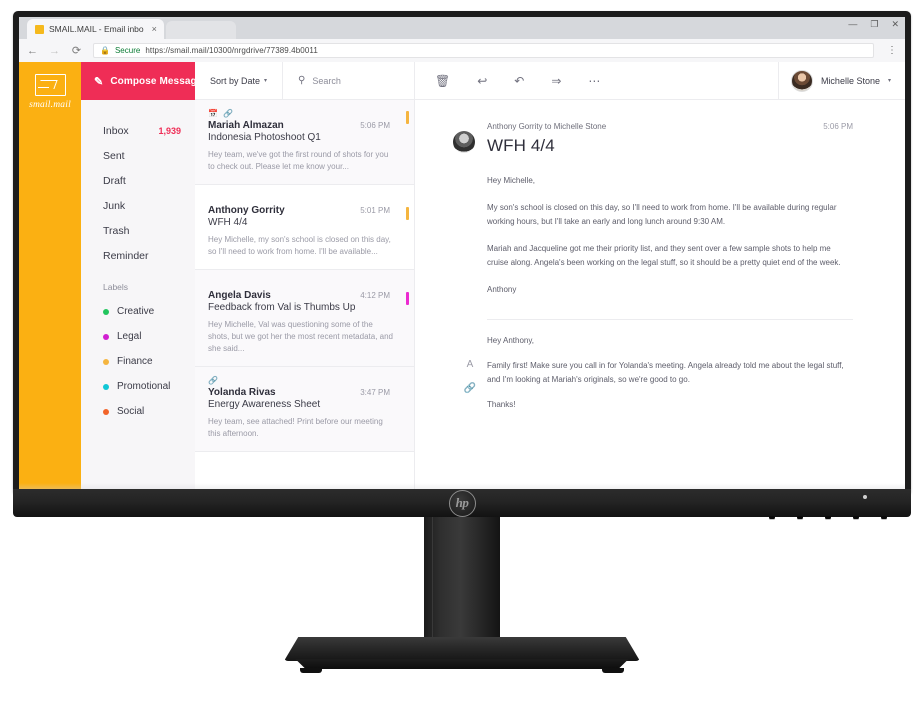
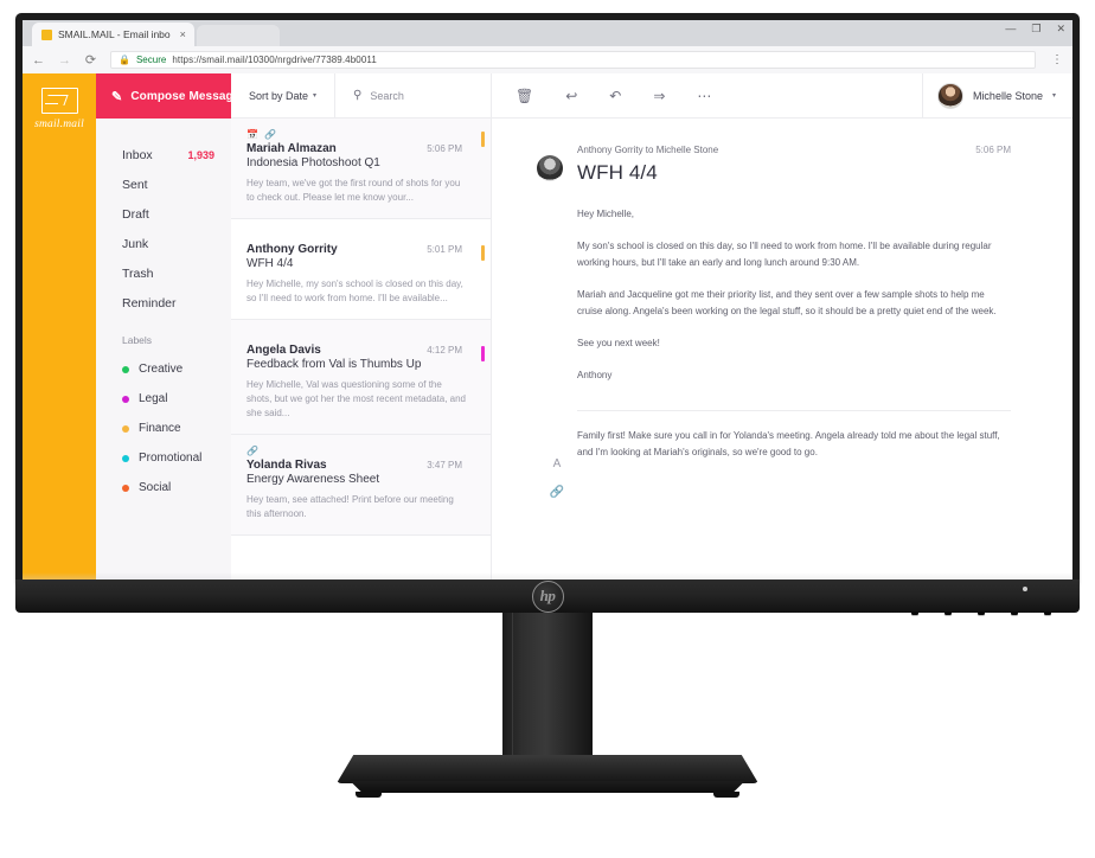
  SMAIL.MAIL - Email inbo
  ×
  —
  ❐
  ✕
  ←
  →
  ⟳
  🔒
  Secure
  https://smail.mail/10300/nrgdrive/77389.4b0011
  ⋮
  smail.mail
  ✎
  Compose Messag
  Inbox
  1,939
  Sent
  Draft
  Junk
  Trash
  Reminder
  Labels
  Creative
  Legal
  Finance
  Promotional
  Social
  Sort by Date
  ⚲
  Search
  📅
  🔗
  Mariah Almazan
  5:06 PM
  Indonesia Photoshoot Q1
  Hey team, we've got the first round of shots for you to check out. Please let me know your...
  Anthony Gorrity
  5:01 PM
  WFH 4/4
  Hey Michelle, my son's school is closed on this day, so I'll need to work from home. I'll be available...
  Angela Davis
  4:12 PM
  Feedback from Val is Thumbs Up
  Hey Michelle, Val was questioning some of the shots, but we got her the most recent metadata, and she said...
  🔗
  Yolanda Rivas
  3:47 PM
  Energy Awareness Sheet
  Hey team, see attached! Print before our meeting this afternoon.
  🗑
  ↩
  ↶
  ⇒
  ⋯
  Michelle Stone
  Anthony Gorrity to Michelle Stone
  5:06 PM
  WFH 4/4
  Hey Michelle,
  My son's school is closed on this day, so I'll need to work from home. I'll be available during regular working hours, but I'll take an early and long lunch around 9:30 AM.
  Mariah and Jacqueline got me their priority list, and they sent over a few sample shots to help me cruise along. Angela's been working on the legal stuff, so it should be a pretty quiet end of the week.
+ See you next week!
  Anthony
  A
  🔗
- Hey Anthony,
  Family first! Make sure you call in for Yolanda's meeting. Angela already told me about the legal stuff, and I'm looking at Mariah's originals, so we're good to go.
- Thanks!
  hp
